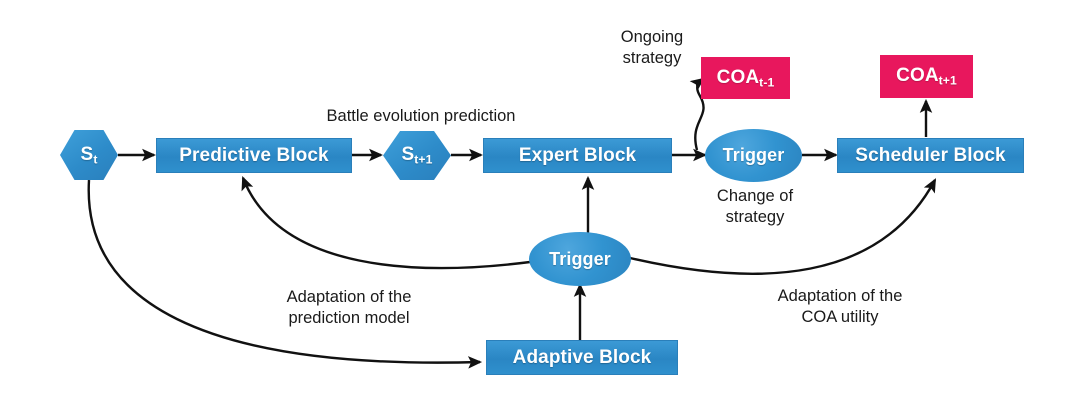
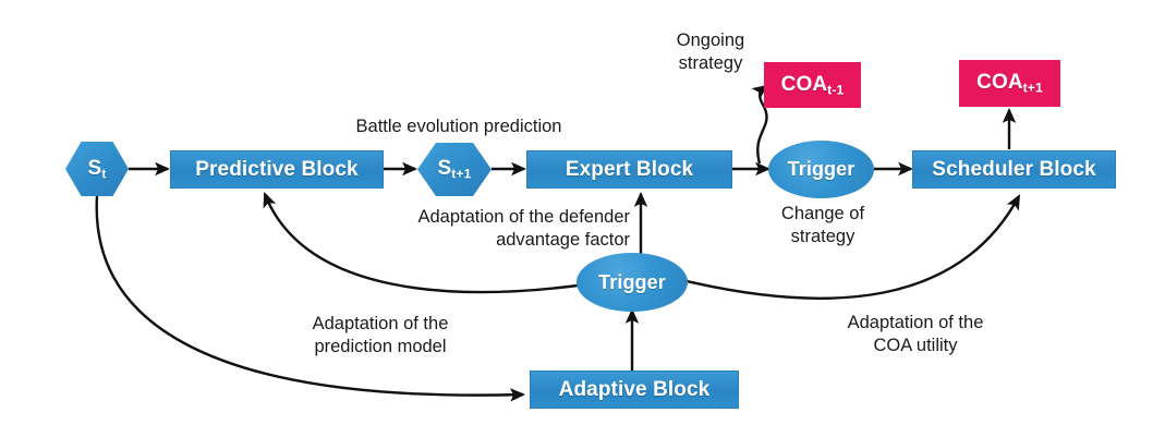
  St
  Predictive Block
  St+1
  Expert Block
  Trigger
  Scheduler Block
  COAt-1
  COAt+1
  Trigger
  Adaptive Block
  Battle evolution prediction
  Ongoing
  strategy
  Change of
  strategy
+ Adaptation of the defender
+ advantage factor
  Adaptation of the
  prediction model
  Adaptation of the
  COA utility
